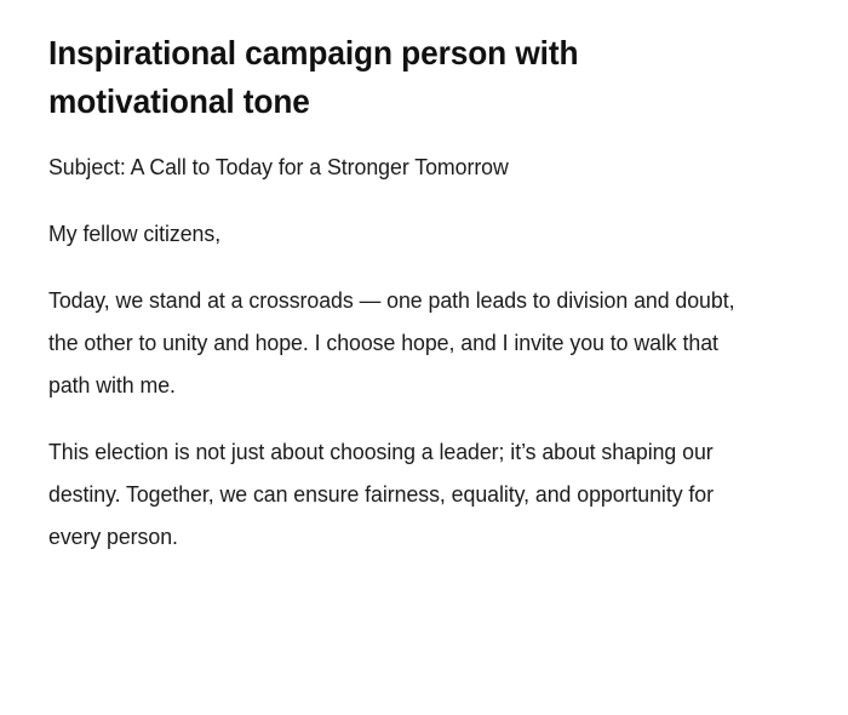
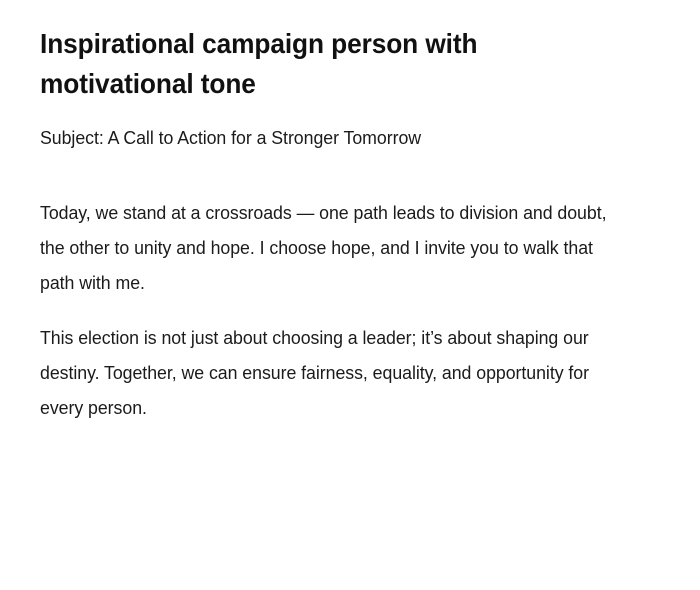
  Inspirational campaign person with motivational tone
- Subject: A Call to Today for a Stronger Tomorrow
+ Subject: A Call to Action for a Stronger Tomorrow
- My fellow citizens,
  Today, we stand at a crossroads — one path leads to division and doubt, the other to unity and hope. I choose hope, and I invite you to walk that path with me.
  This election is not just about choosing a leader; it’s about shaping our destiny. Together, we can ensure fairness, equality, and opportunity for every person.
